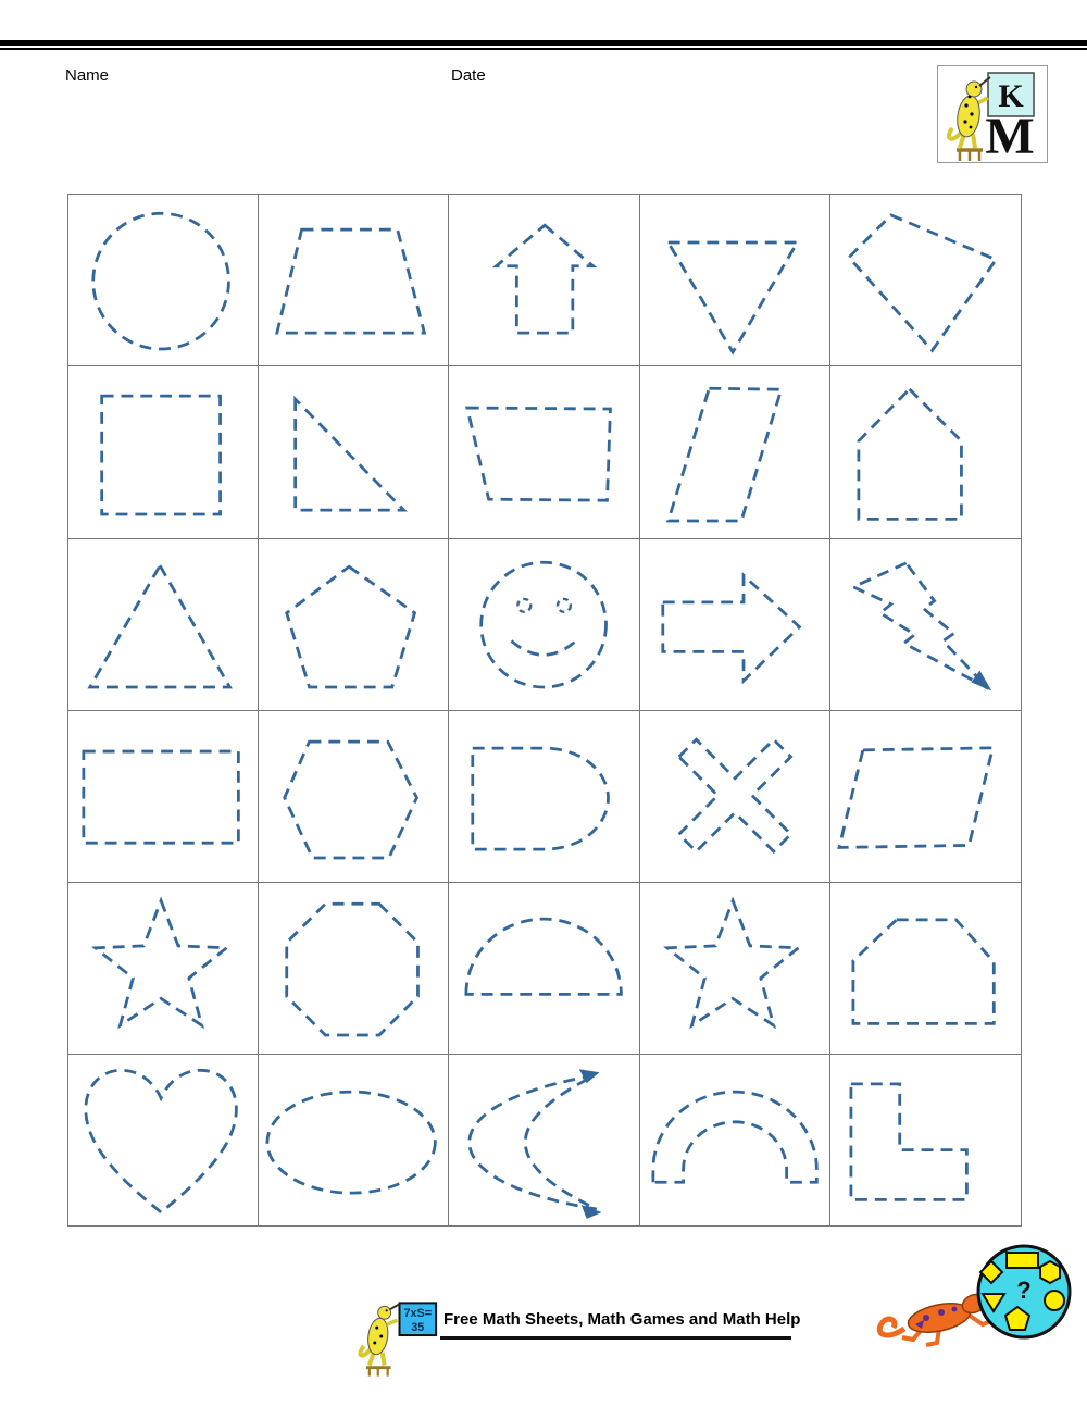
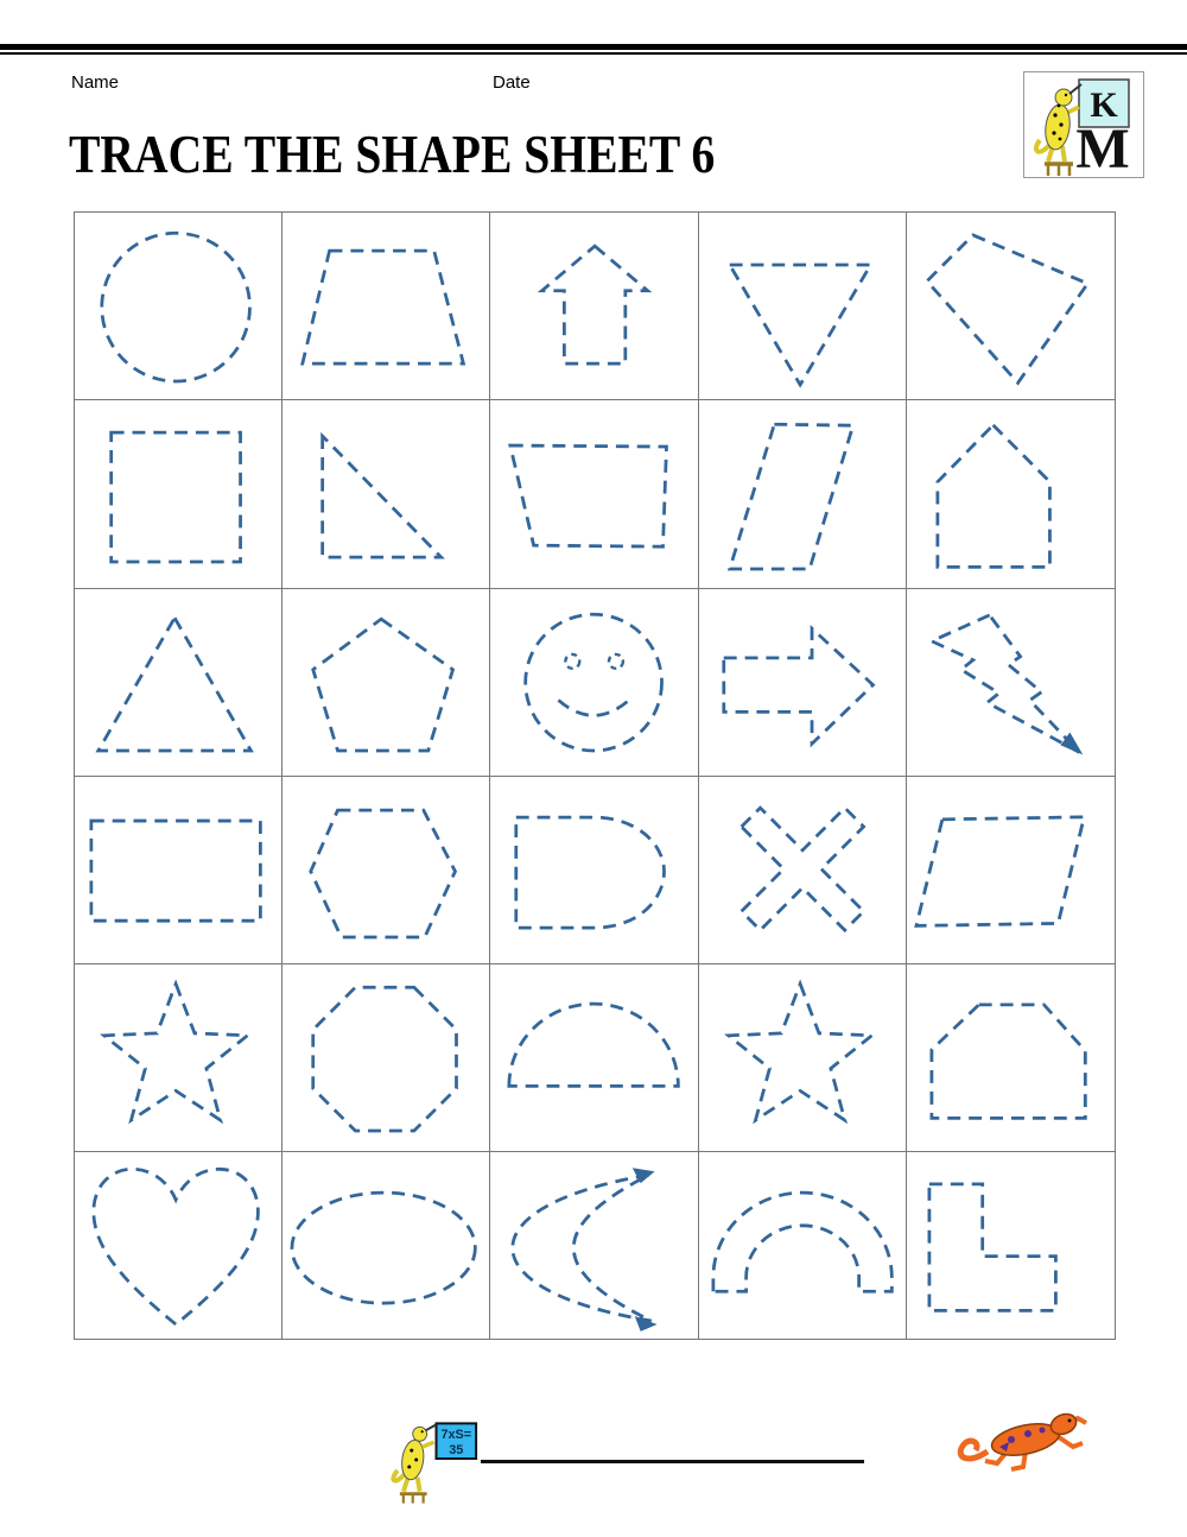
  Name
  Date
  K
  M
+ TRACE THE SHAPE SHEET 6
  7xS=
  35
- Free Math Sheets, Math Games and Math Help
- ?
